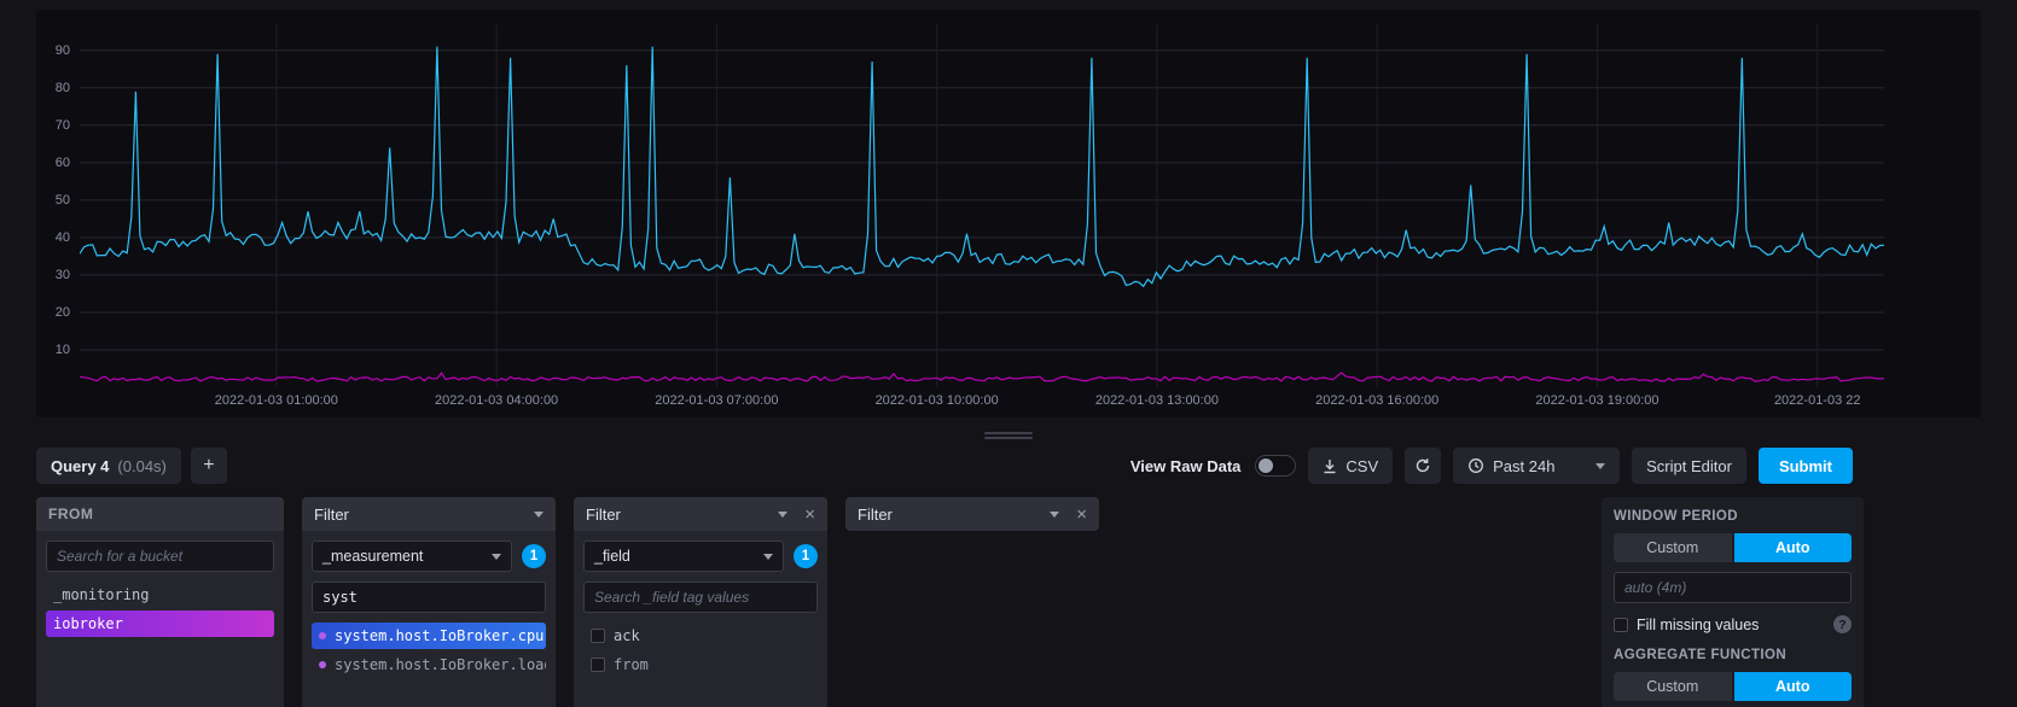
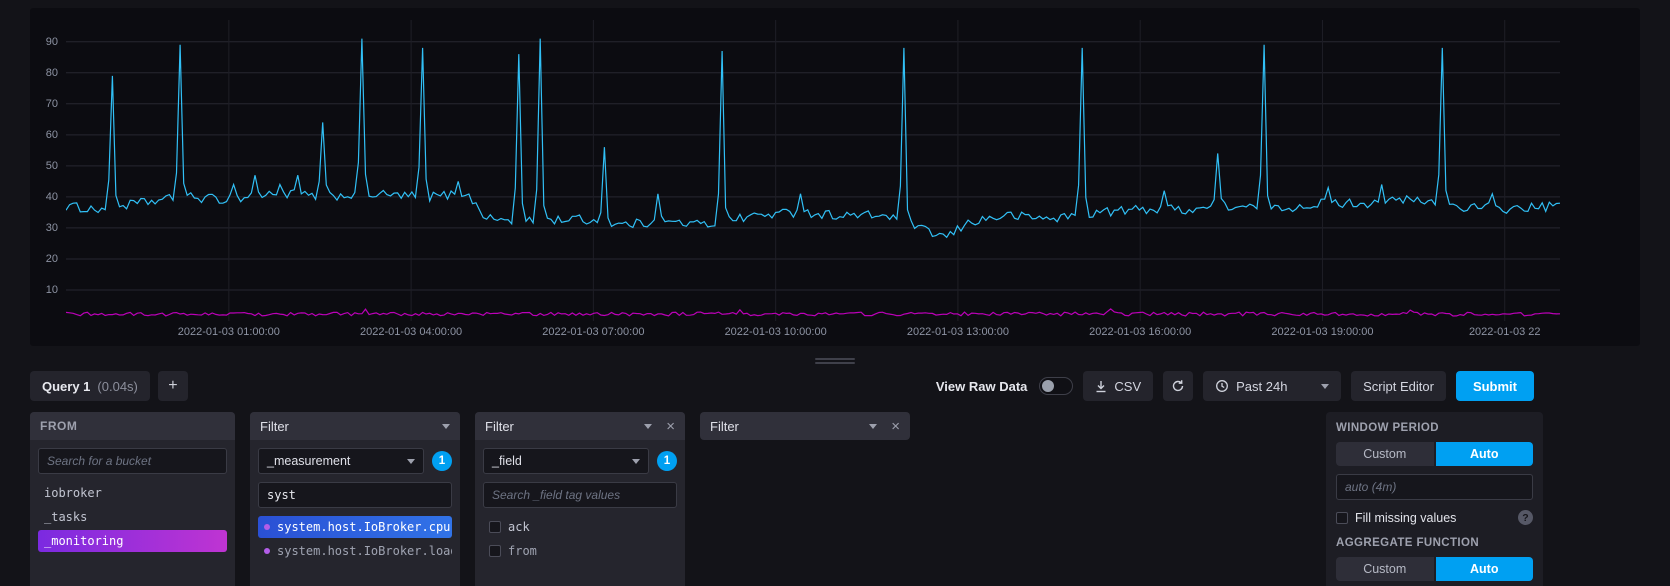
  10
  20
  30
  40
  50
  60
  70
  80
  90
  2022-01-03 01:00:00
  2022-01-03 04:00:00
  2022-01-03 07:00:00
  2022-01-03 10:00:00
  2022-01-03 13:00:00
  2022-01-03 16:00:00
  2022-01-03 19:00:00
  2022-01-03 22
- Query 4
+ Query 1
  (0.04s)
  +
  View Raw Data
  CSV
  Past 24h
  Script Editor
  Submit
  FROM
  Search for a bucket
- _monitoring
+ iobroker
+ _tasks
- iobroker
+ _monitoring
  Filter
  _measurement
  1
  syst
  system.host.IoBroker.cpu
  system.host.IoBroker.loa
  Filter
  ×
  _field
  1
  Search _field tag values
  ack
  from
  Filter
  ×
  WINDOW PERIOD
  Custom
  Auto
  auto (4m)
  Fill missing values
  ?
  AGGREGATE FUNCTION
  Custom
  Auto
